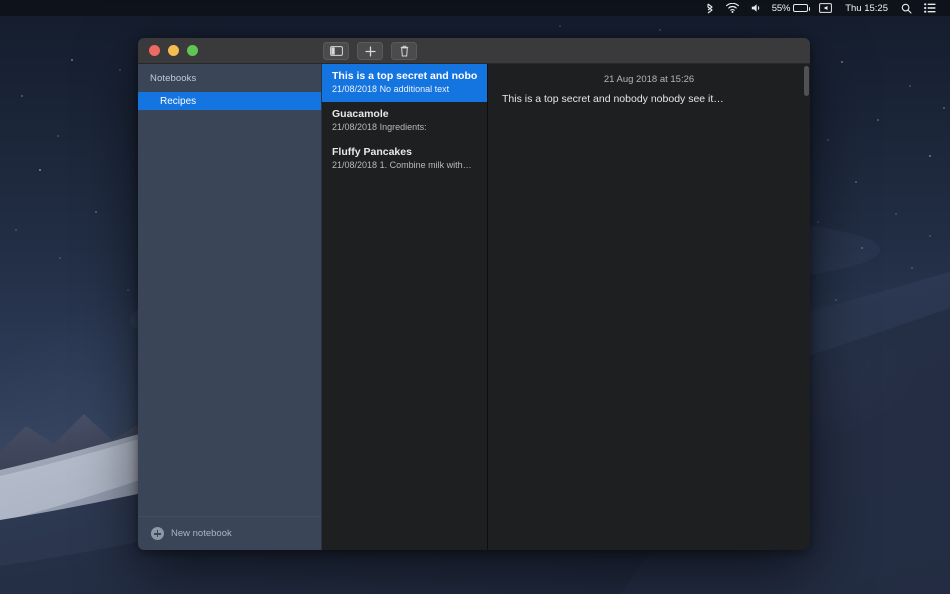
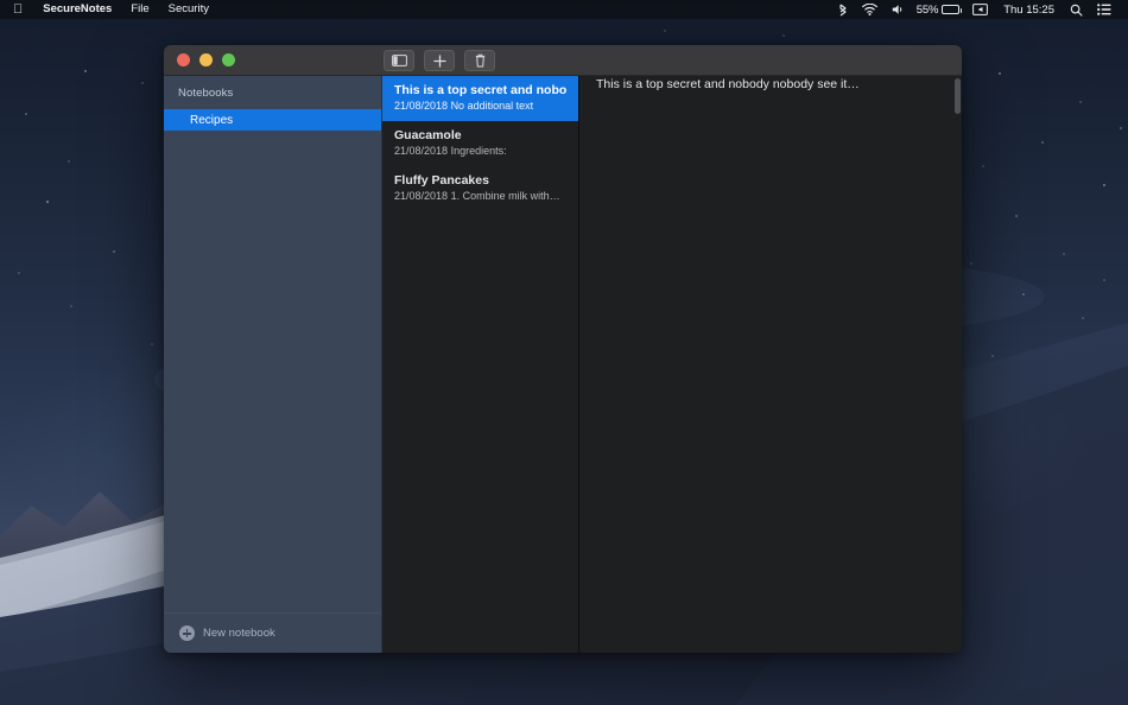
+ 
+ SecureNotes
+ File
+ Security
  55%
  Thu 15:25
  Notebooks
  Recipes
  New notebook
  This is a top secret and nobo
  21/08/2018 No additional text
  Guacamole
  21/08/2018 Ingredients:
  Fluffy Pancakes
  21/08/2018 1. Combine milk with…
- 21 Aug 2018 at 15:26
  This is a top secret and nobody nobody see it…
